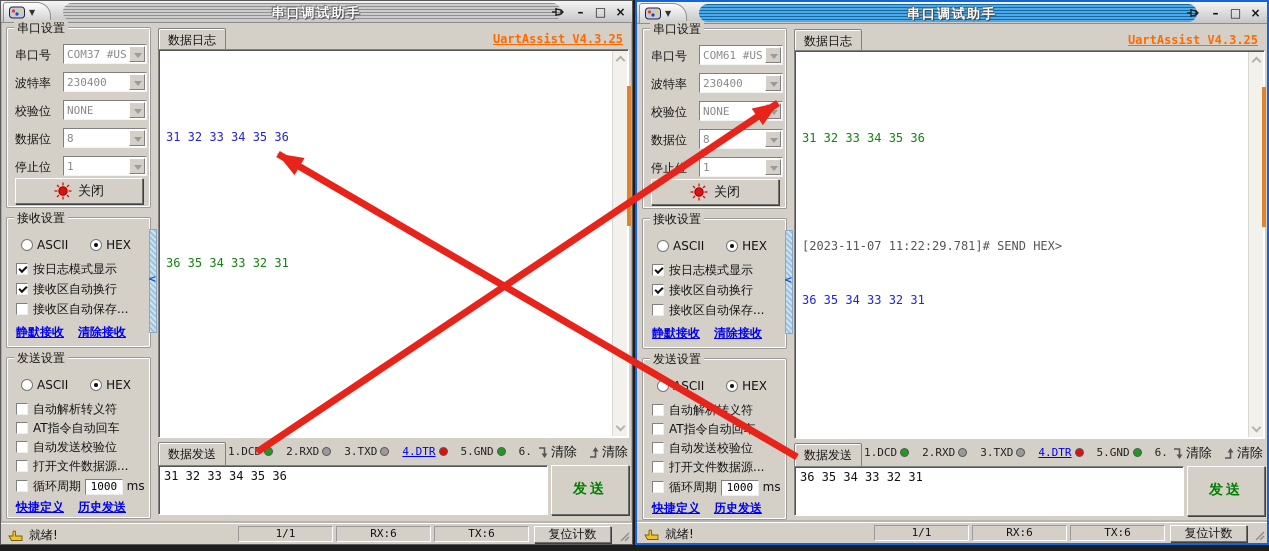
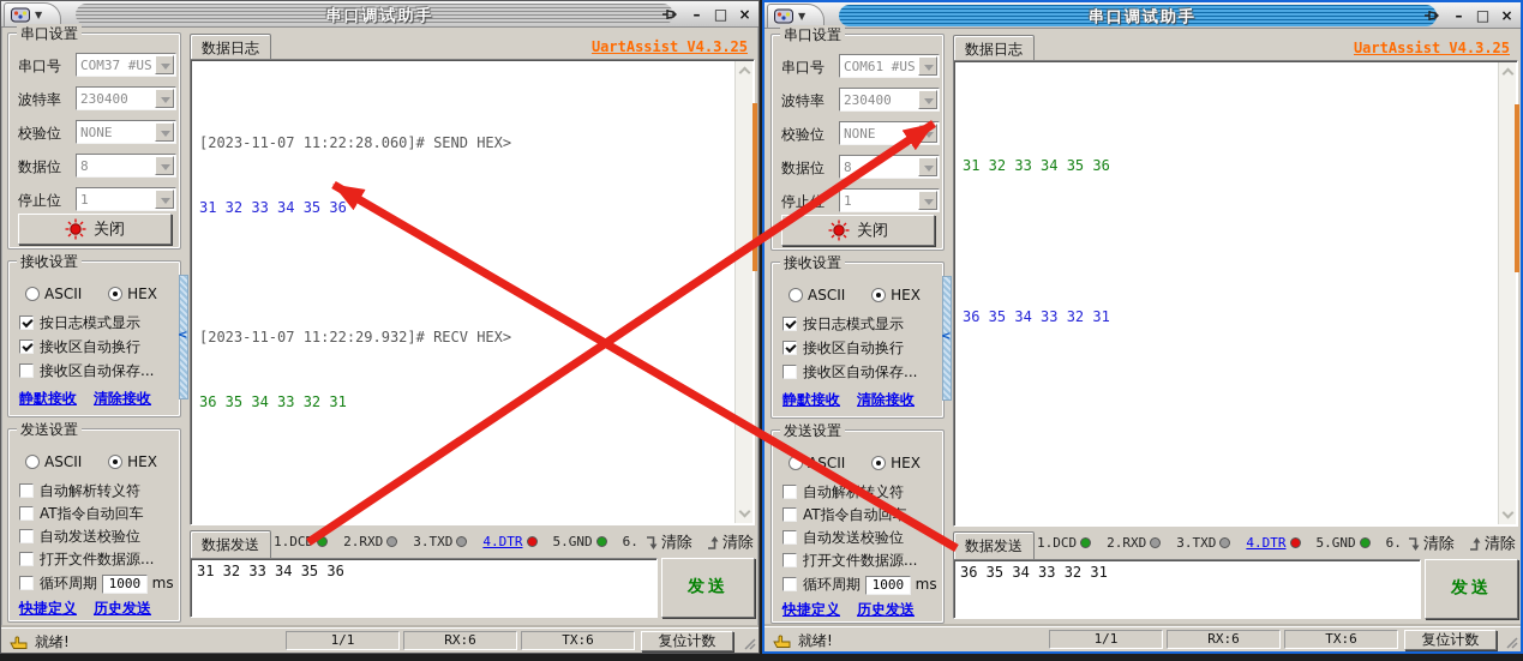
  ▼
  串口调试助手
  –
  □
  ×
  串口设置
  串口号
  COM37 #US
  波特率
  230400
  校验位
  NONE
  数据位
  8
  停止位
  1
  关闭
  接收设置
  ASCII HEX
  按日志模式显示
  接收区自动换行
  接收区自动保存...
  静默接收
  清除接收
  发送设置
  ASCII HEX
  自动解析转义符
  AT指令自动回车
  自动发送校验位
  打开文件数据源...
  循环周期 1000 ms
  快捷定义
  历史发送
  <
  数据日志
  UartAssist V4.3.25
+ [2023-11-07 11:22:28.060]# SEND HEX>
  31 32 33 34 35 36
+ [2023-11-07 11:22:29.932]# RECV HEX>
  36 35 34 33 32 31
  数据发送
  1.DC
  2.RXD
  3.TXD
  4.DTR
  5.GND
  6.
  清除
  清除
  31 32 33 34 35 36
  发送
  就绪!
  1/1
  RX:6
  TX:6
  复位计数
  ▼
  串口调试助手
  –
  □
  ×
  串口设置
  串口号
  COM61 #US
  波特率
  230400
  校验位
  NONE
  数据位
  8
  1
  关闭
  接收设置
  ASCII HEX
  按日志模式显示
  接收区自动换行
  接收区自动保存...
  静默接收
  清除接收
  发送设置
  SCII HEX
  自动解义符
  AT指令自动回
  自动发送校验位
  打开文件数据源...
  循环周期 1000 ms
  快捷定义
  历史发送
  <
  数据日志
  UartAssist V4.3.25
  31 32 33 34 35 36
- [2023-11-07 11:22:29.781]# SEND HEX>
  36 35 34 33 32 31
  数据发送
  1.DCD
  2.RXD
  3.TXD
  4.DTR
  5.GND
  6.
  清除
  清除
  36 35 34 33 32 31
  发送
  就绪!
  1/1
  RX:6
  TX:6
  复位计数
